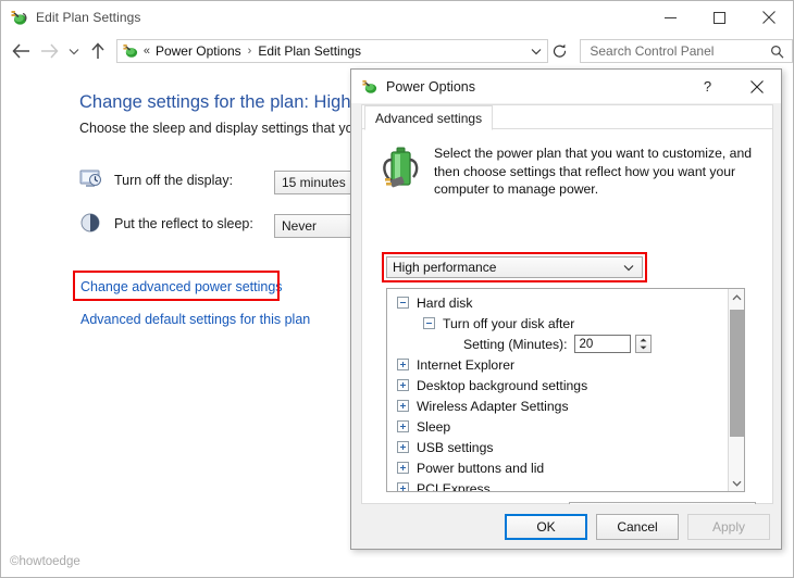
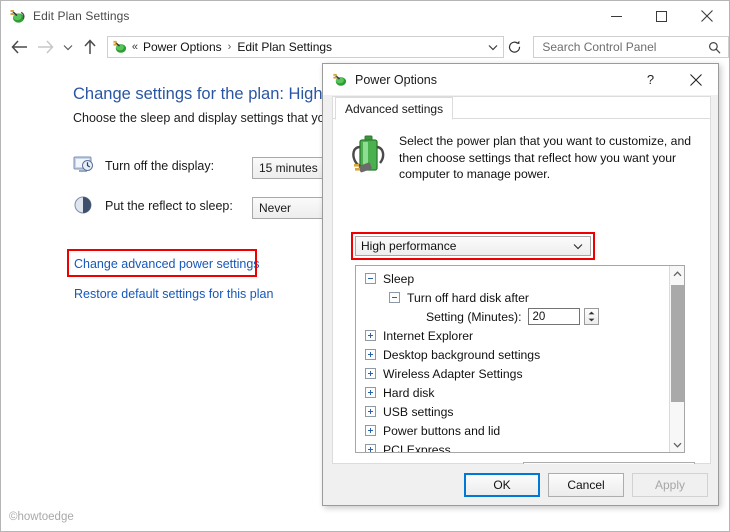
  Edit Plan Settings
  «
  Power Options
  ›
  Edit Plan Settings
  Search Control Panel
  Change settings for the plan: High
  Choose the sleep and display settings that y
  Turn off the display:
  15 minutes
  Put the reflect to sleep:
  Never
  Change advanced power settings
- Advanced default settings for this plan
+ Restore default settings for this plan
  ©howtoedge
  Power Options
  ?
  Advanced settings
  Select the power plan that you want to customize, and then choose settings that reflect how you want your computer to manage power.
  High performance
- Hard disk
+ Sleep
- Turn off your disk after
+ Turn off hard disk after
  Setting (Minutes):
  20
  Internet Explorer
  Desktop background settings
  Wireless Adapter Settings
- Sleep
+ Hard disk
  USB settings
  Power buttons and lid
  PCI Express
  OK
  Cancel
  Apply
